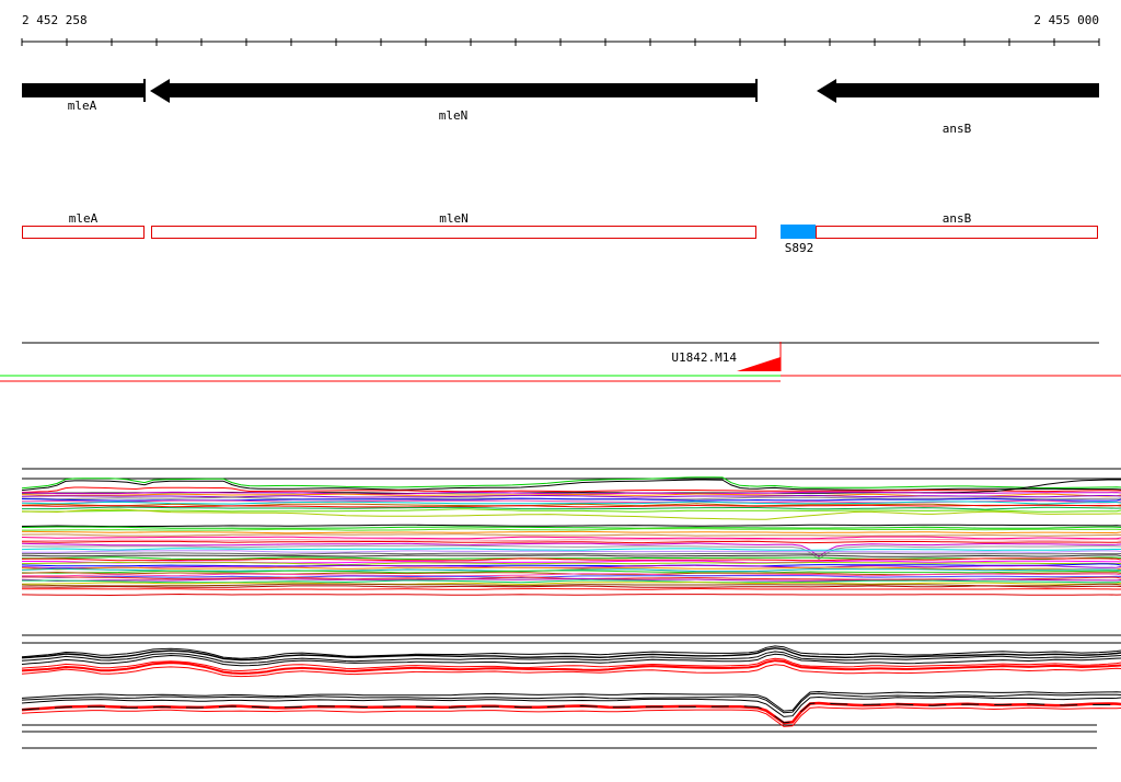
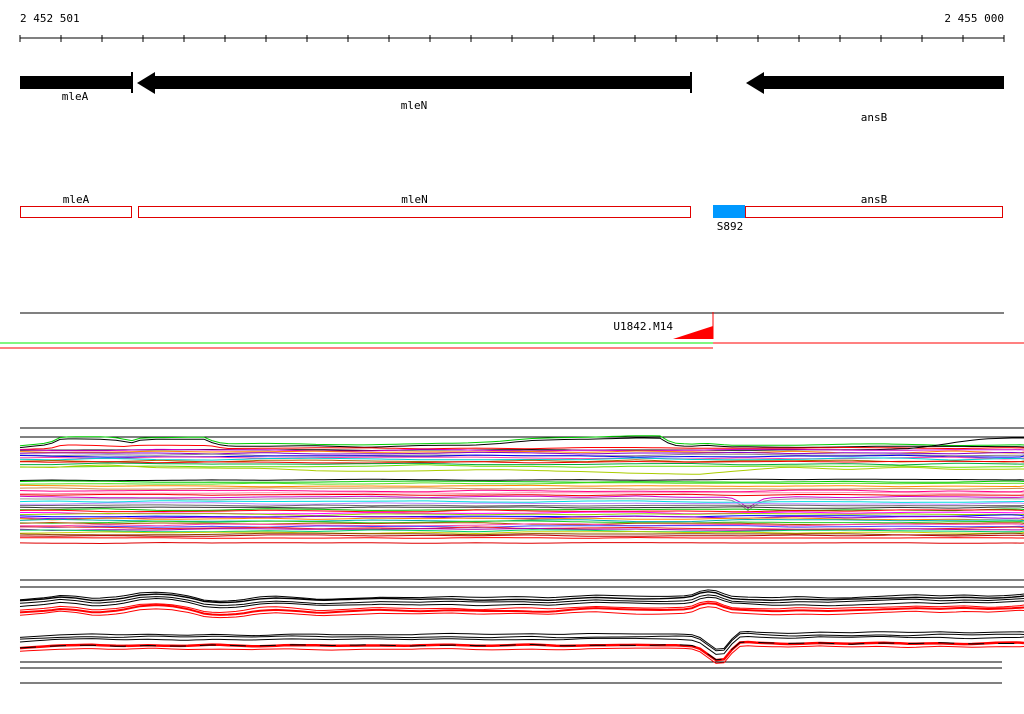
- 2 452 258
+ 2 452 501
  2 455 000
  mleA
  mleN
  ansB
  mleA
  mleN
  S892
  ansB
  U1842.M14
